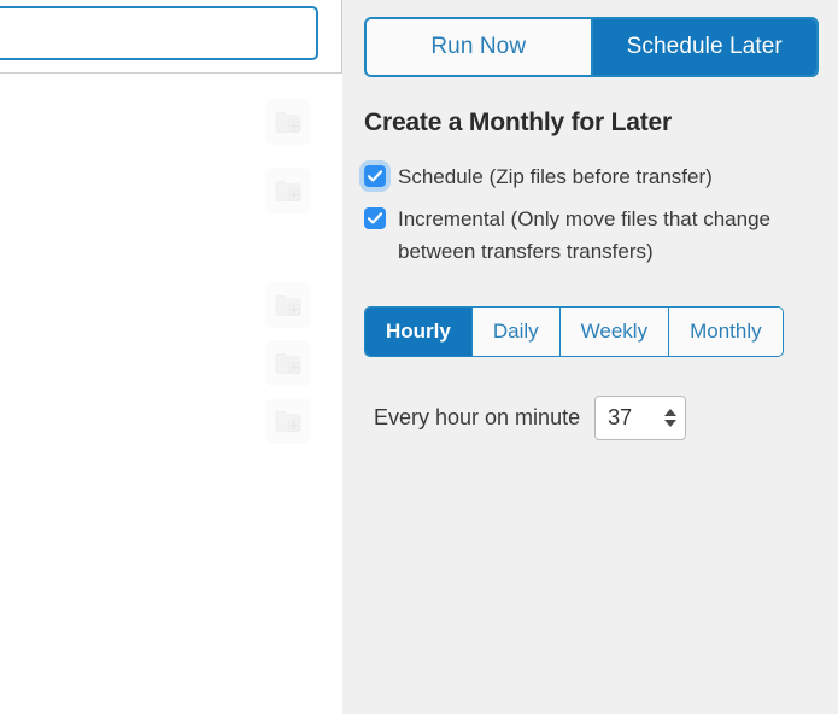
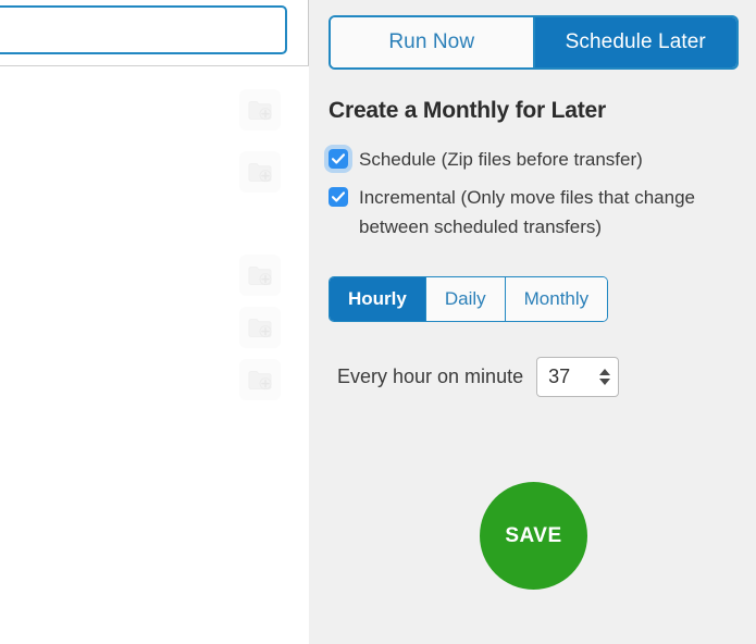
  Run Now
  Schedule Later
  Create a Monthly for Later
  Schedule (Zip files before transfer)
- Incremental (Only move files that change between transfers transfers)
+ Incremental (Only move files that change between scheduled transfers)
  Hourly
  Daily
- Weekly
  Monthly
  Every hour on minute
  37
+ SAVE
